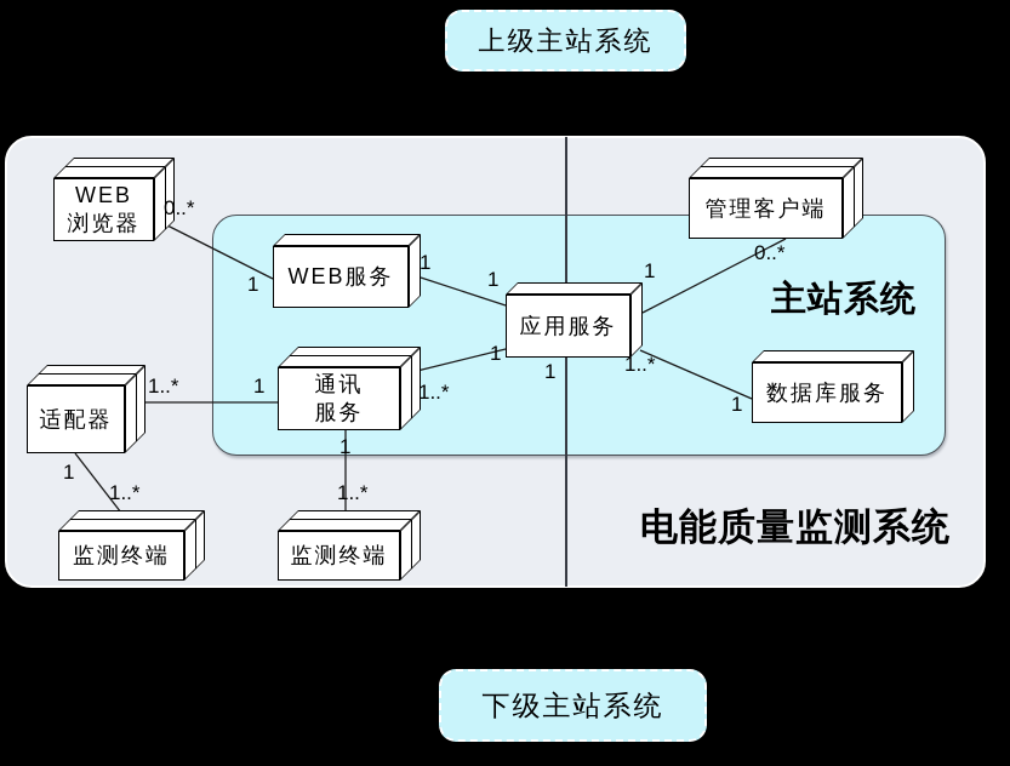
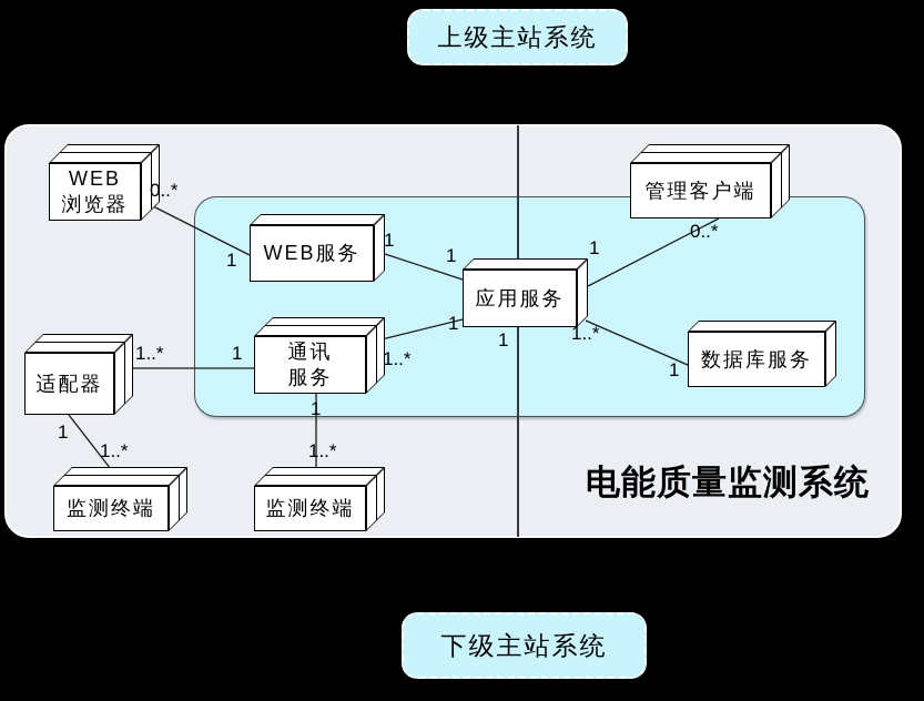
  上级主站系统
  下级主站系统
  WEB
  浏览器
  WEB服务
  管理客户端
  应用服务
  数据库服务
  通讯
  服务
  适配器
  监测终端
  监测终端
  0..*
  1
  1
  1
  0..*
  1
  1..*
  1
  1
  1..*
  1..*
  1
  1
  1..*
  1
  1..*
  1
- 主站系统
  电能质量监测系统
